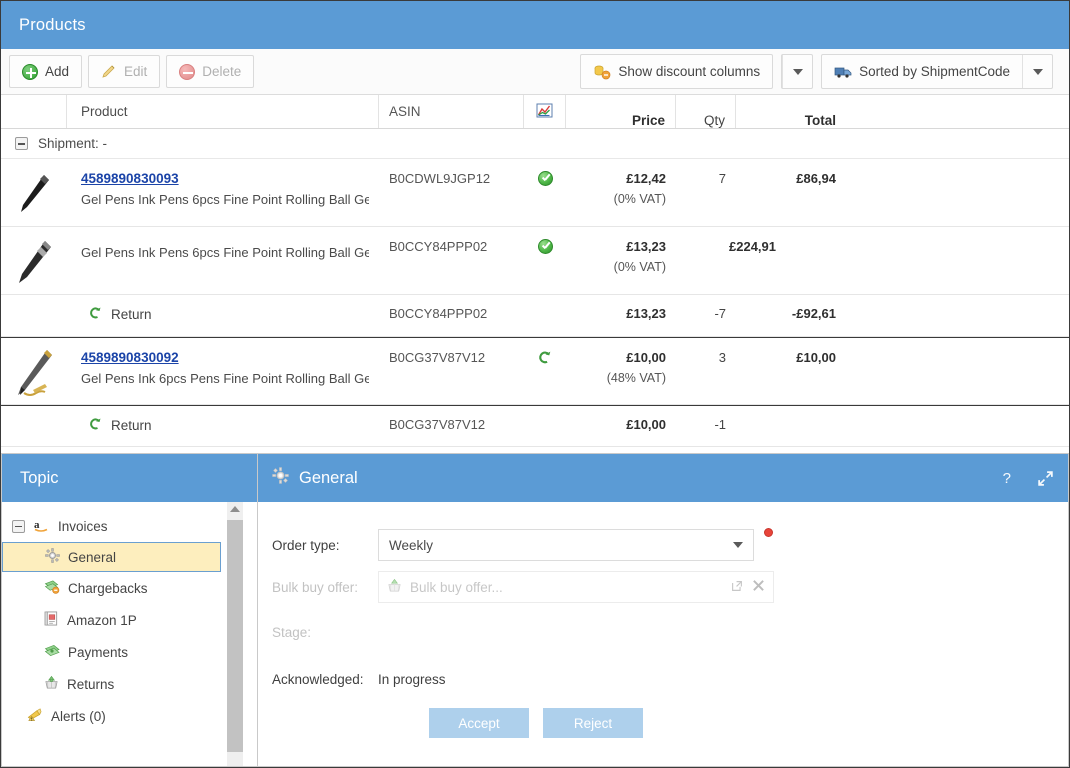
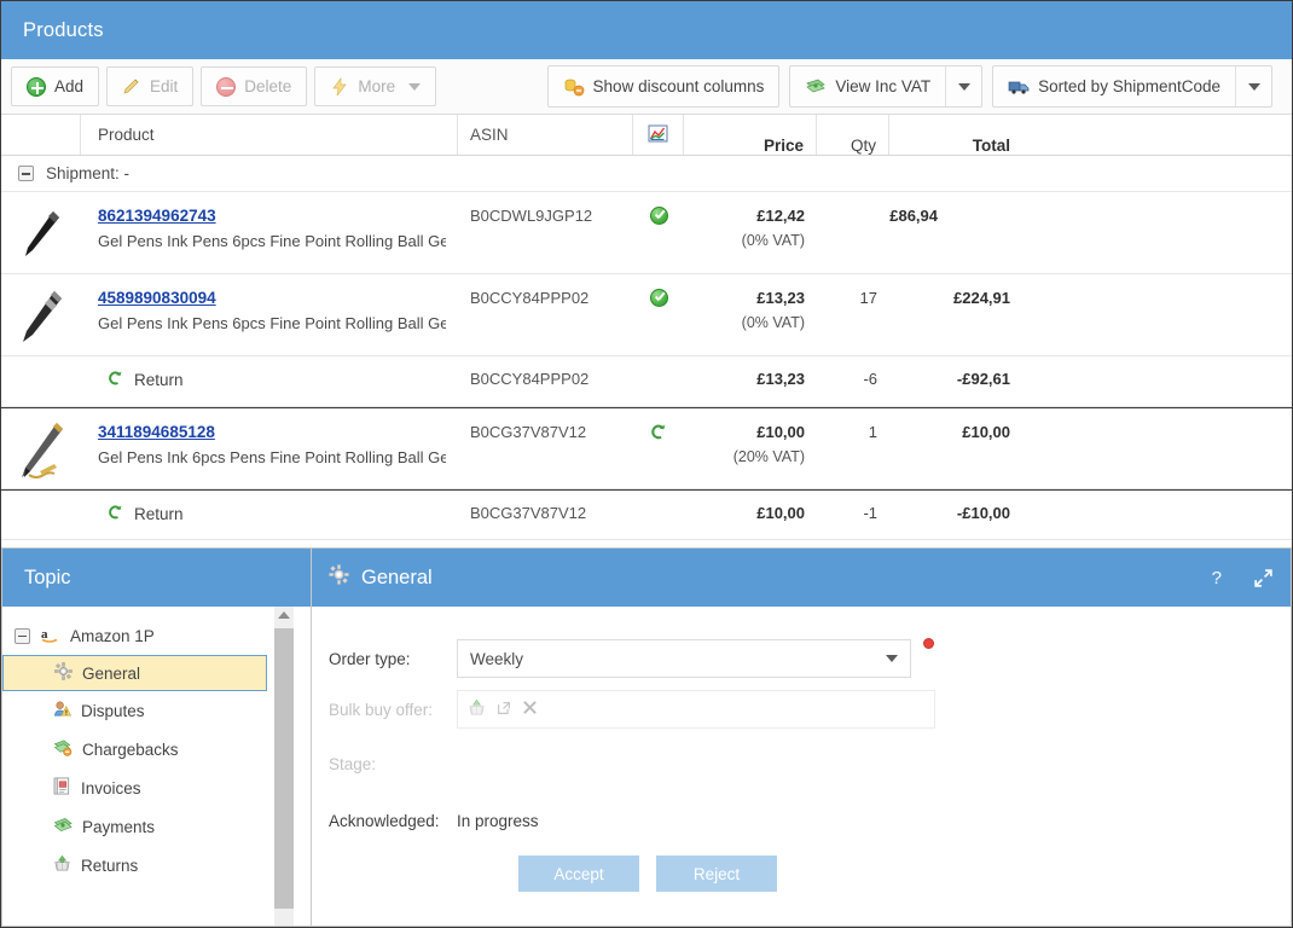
  Products
  Add
  Edit
  Delete
+ More
  Show discount columns
+ View Inc VAT
  Sorted by ShipmentCode
  Product
  ASIN
  Price
  Qty
  Total
  Shipment: -
- 4589890830093
+ 8621394962743
  Gel Pens Ink Pens 6pcs Fine Point Rolling Ball Ge
  B0CDWL9JGP12
  £12,42
  (0% VAT)
- 7
  £86,94
+ 4589890830094
  Gel Pens Ink Pens 6pcs Fine Point Rolling Ball Ge
  B0CCY84PPP02
  £13,23
  (0% VAT)
+ 17
  £224,91
  Return
  B0CCY84PPP02
  £13,23
- -7
+ -6
  -£92,61
- 4589890830092
+ 3411894685128
  Gel Pens Ink 6pcs Pens Fine Point Rolling Ball Ge
  B0CG37V87V12
  £10,00
- (48% VAT)
+ (20% VAT)
- 3
+ 1
  £10,00
  Return
  B0CG37V87V12
  £10,00
  -1
+ -£10,00
  Topic
  a
- Invoices
+ Amazon 1P
  General
+ Disputes
  Chargebacks
- Amazon 1P
+ Invoices
  Payments
  Returns
- Alerts (0)
  General
  ?
  Order type:
  Weekly
  Bulk buy offer:
- Bulk buy offer...
  Stage:
  Acknowledged:
  In progress
  Accept
  Reject
